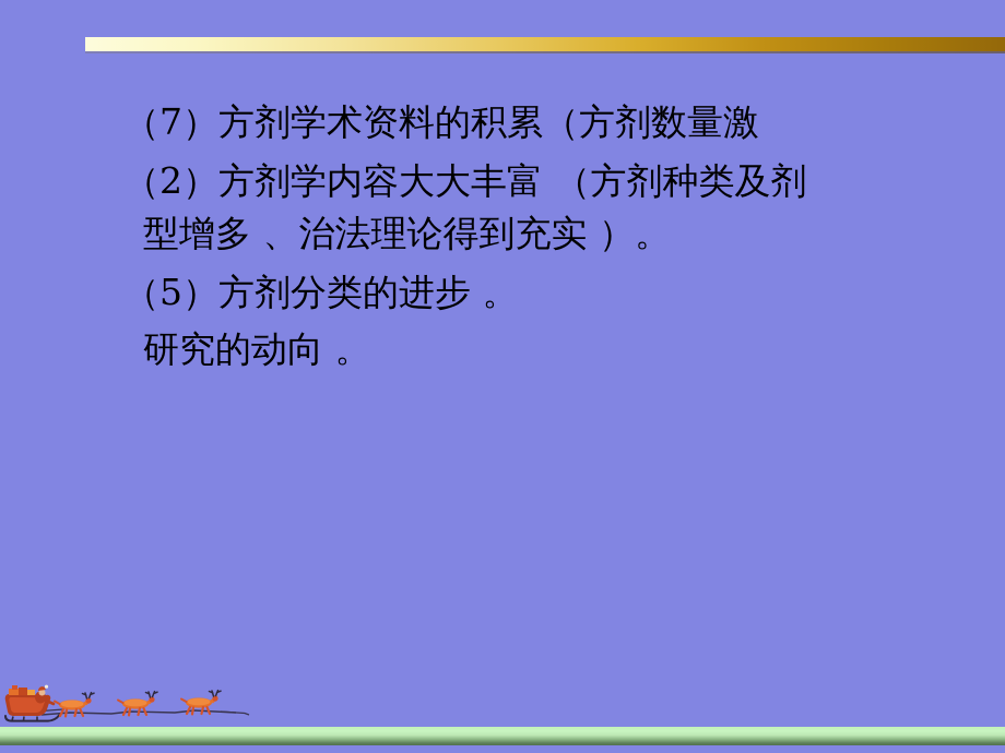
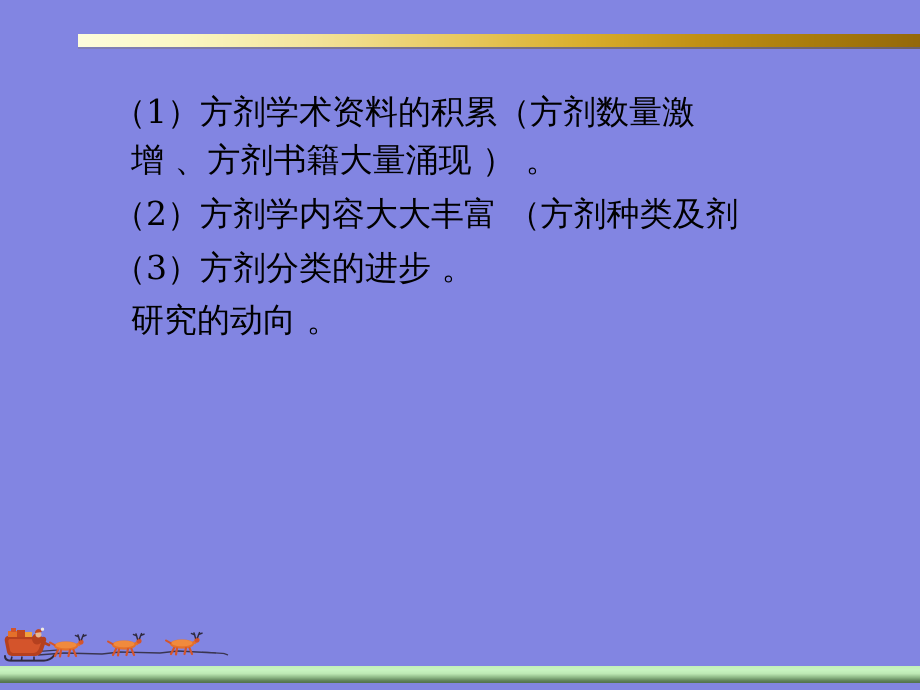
- （7）方剂学术资料的积累（方剂数量激
+ （1）方剂学术资料的积累（方剂数量激
+ 增 、方剂书籍大量涌现 ） 。
  （2）方剂学内容大大丰富 （方剂种类及剂
- 型增多 、治法理论得到充实 ）。
- （5）方剂分类的进步 。
+ （3）方剂分类的进步 。
  研究的动向 。
